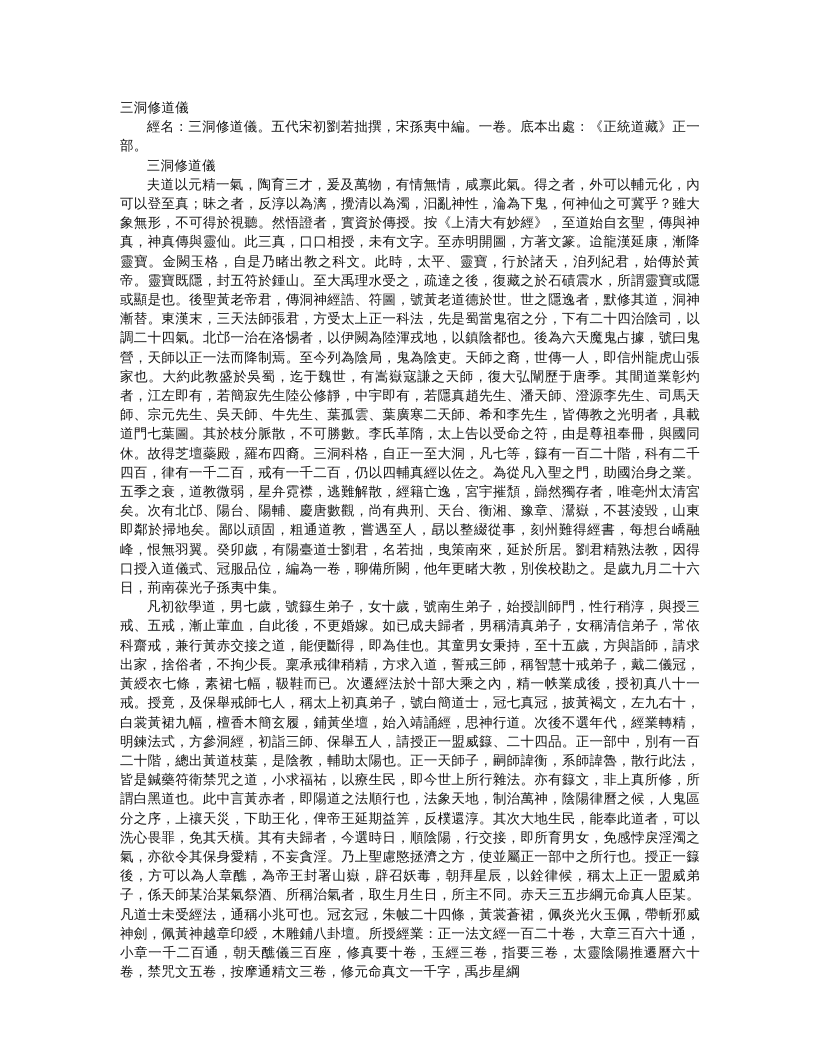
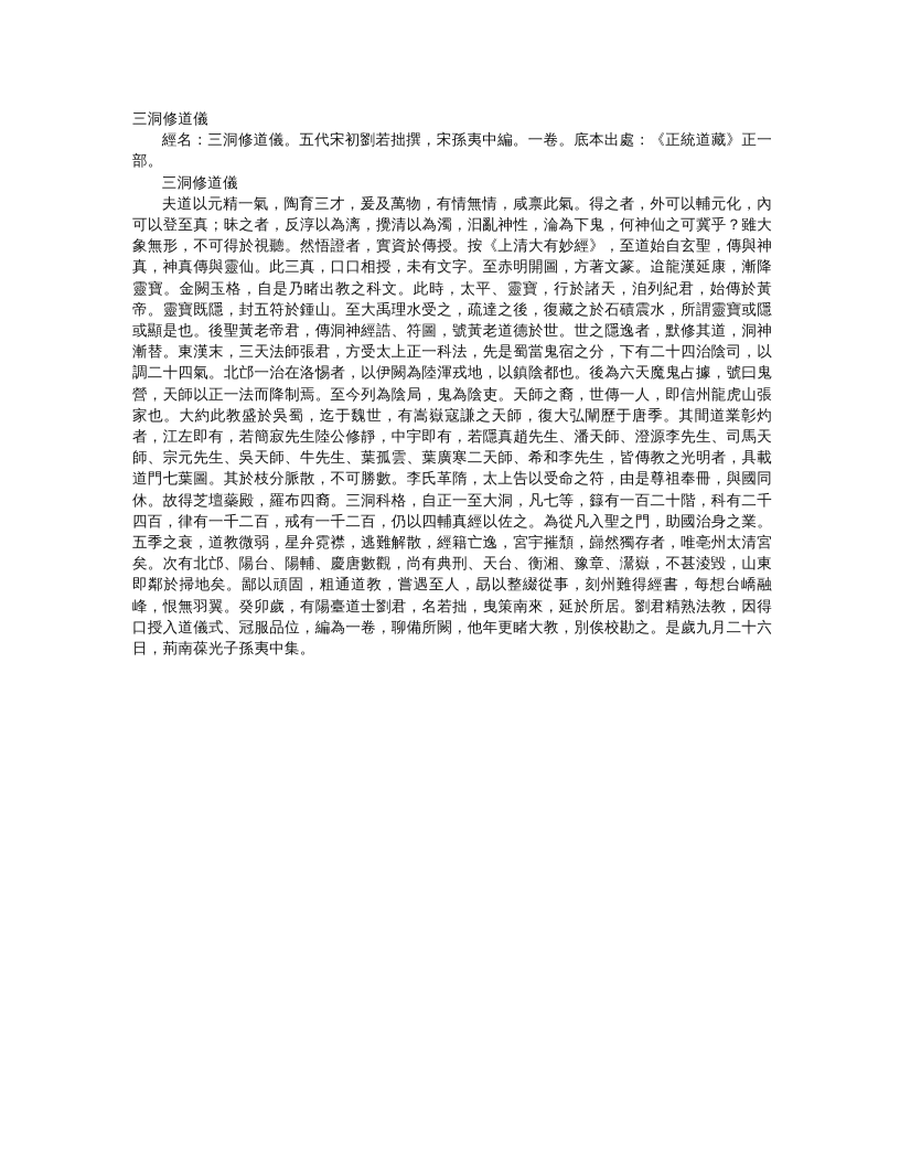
  三洞修道儀
  經名：三洞修道儀。五代宋初劉若拙撰，宋孫夷中編。一卷。底本出處：《正統道藏》正一部。
  三洞修道儀
  夫道以元精一氣，陶育三才，爰及萬物，有情無情，咸禀此氣。得之者，外可以輔元化，內可以登至真；昧之者，反淳以為漓，攪清以為濁，汩亂神性，淪為下鬼，何神仙之可冀乎？雖大象無形，不可得於視聽。然悟證者，實資於傳授。按《上清大有妙經》，至道始自玄聖，傳與神真，神真傳與靈仙。此三真，口口相授，未有文字。至赤明開圖，方著文篆。迨龍漢延康，漸降靈寶。金闕玉格，自是乃睹出教之科文。此時，太平、靈寶，行於諸天，洎列紀君，始傳於黃帝。靈寶既隱，封五符於鍾山。至大禹理水受之，疏達之後，復藏之於石磧震水，所謂靈寶或隱或顯是也。後聖黃老帝君，傳洞神經誥、符圖，號黃老道德於世。世之隱逸者，默修其道，洞神漸替。東漢末，三天法師張君，方受太上正一科法，先是蜀當鬼宿之分，下有二十四治陰司，以調二十四氣。北邙一治在洛惕者，以伊闕為陸渾戎地，以鎮陰都也。後為六天魔鬼占據，號曰鬼營，天師以正一法而降制焉。至今列為陰局，鬼為陰吏。天師之裔，世傳一人，即信州龍虎山張家也。大約此教盛於吳蜀，迄于魏世，有嵩嶽寇謙之天師，復大弘闡歷于唐季。其間道業彰灼者，江左即有，若簡寂先生陸公修靜，中宇即有，若隱真趙先生、潘天師、澄源李先生、司馬天師、宗元先生、吳天師、牛先生、葉孤雲、葉廣寒二天師、希和李先生，皆傳教之光明者，具載道門七葉圖。其於枝分脈散，不可勝數。李氏革隋，太上告以受命之符，由是尊祖奉冊，與國同休。故得芝壇蘂殿，羅布四裔。三洞科格，自正一至大洞，凡七等，籙有一百二十階，科有二千四百，律有一千二百，戒有一千二百，仍以四輔真經以佐之。為從凡入聖之門，助國治身之業。五季之衰，道教微弱，星弁霓襟，逃難解散，經籍亡逸，宮宇摧頹，巋然獨存者，唯亳州太清宮矣。次有北邙、陽台、陽輔、慶唐數觀，尚有典刑、天台、衡湘、豫章、灊嶽，不甚淩毀，山東即鄰於掃地矣。鄙以頑固，粗通道教，嘗遇至人，勗以整綴從事，刻州難得經書，每想台嶠融峰，恨無羽翼。癸卯歲，有陽臺道士劉君，名若拙，曳策南來，延於所居。劉君精熟法教，因得口授入道儀式、冠服品位，編為一卷，聊備所闕，他年更睹大教，別俟校勘之。是歲九月二十六日，荊南葆光子孫夷中集。
- 凡初欲學道，男七歲，號籙生弟子，女十歲，號南生弟子，始授訓師門，性行稍淳，與授三戒、五戒，漸止葷血，自此後，不更婚嫁。如已成夫歸者，男稱清真弟子，女稱清信弟子，常依科齋戒，兼行黃赤交接之道，能便斷得，即為佳也。其童男女秉持，至十五歲，方與詣師，請求出家，捨俗者，不拘少長。稟承戒律稍精，方求入道，誓戒三師，稱智慧十戒弟子，戴二儀冠，黃綬衣七條，素裙七幅，靸鞋而已。次遷經法於十部大乘之內，精一帙業成後，授初真八十一戒。授竟，及保舉戒師七人，稱太上初真弟子，號白簡道士，冠七真冠，披黃褐文，左九右十，白裳黃裙九幅，檀香木簡玄履，鋪黃坐壇，始入靖誦經，思神行道。次後不選年代，經業轉精，明鍊法式，方參洞經，初詣三師、保舉五人，請授正一盟威籙、二十四品。正一部中，別有一百二十階，總出黃道枝葉，是陰教，輔助太陽也。正一天師子，嗣師諱衡，系師諱魯，散行此法，皆是鍼藥符衛禁咒之道，小求福祐，以療生民，即今世上所行雜法。亦有籙文，非上真所修，所謂白黑道也。此中言黃赤者，即陽道之法順行也，法象天地，制治萬神，陰陽律曆之候，人鬼區分之序，上禳天災，下助王化，俾帝王延期益筭，反樸還淳。其次大地生民，能奉此道者，可以洗心畏罪，免其夭橫。其有夫歸者，今選時日，順陰陽，行交接，即所育男女，免感悖戾淫濁之氣，亦欲令其保身愛精，不妄貪淫。乃上聖慮愍拯濟之方，使並屬正一部中之所行也。授正一籙後，方可以為人章醮，為帝王封署山嶽，辟召妖毒，朝拜星辰，以銓律候，稱太上正一盟威弟子，係天師某治某氣祭酒、所稱治氣者，取生月生日，所主不同。赤天三五步綱元命真人臣某。凡道士未受經法，通稱小兆可也。冠玄冠，朱帔二十四條，黃裳蒼裙，佩炎光火玉佩，帶斬邪威神劍，佩黃神越章印綬，木雕鋪八卦壇。所授經業：正一法文經一百二十卷，大章三百六十通，小章一千二百通，朝天醮儀三百座，修真要十卷，玉經三卷，指要三卷，太靈陰陽推遷曆六十卷，禁咒文五卷，按摩通精文三卷，修元命真文一千字，禹步星綱
